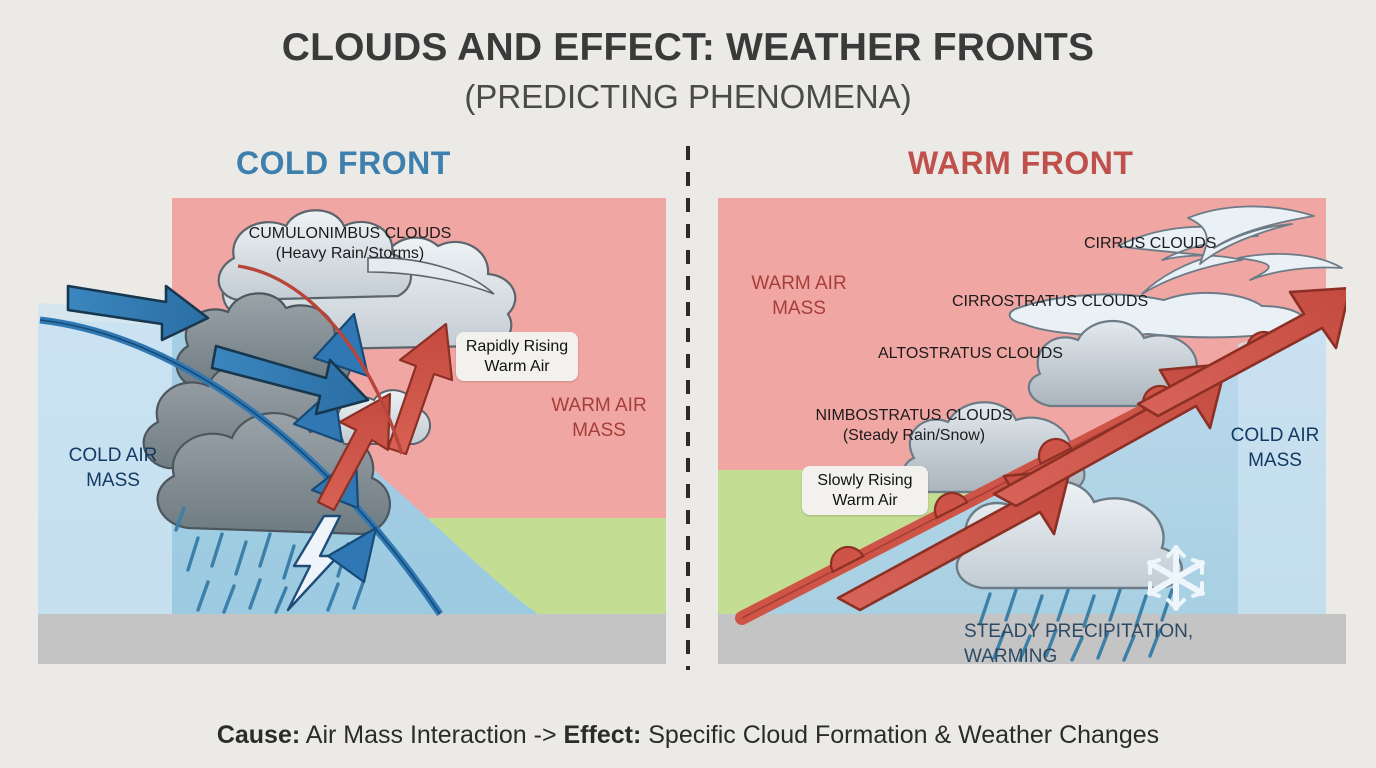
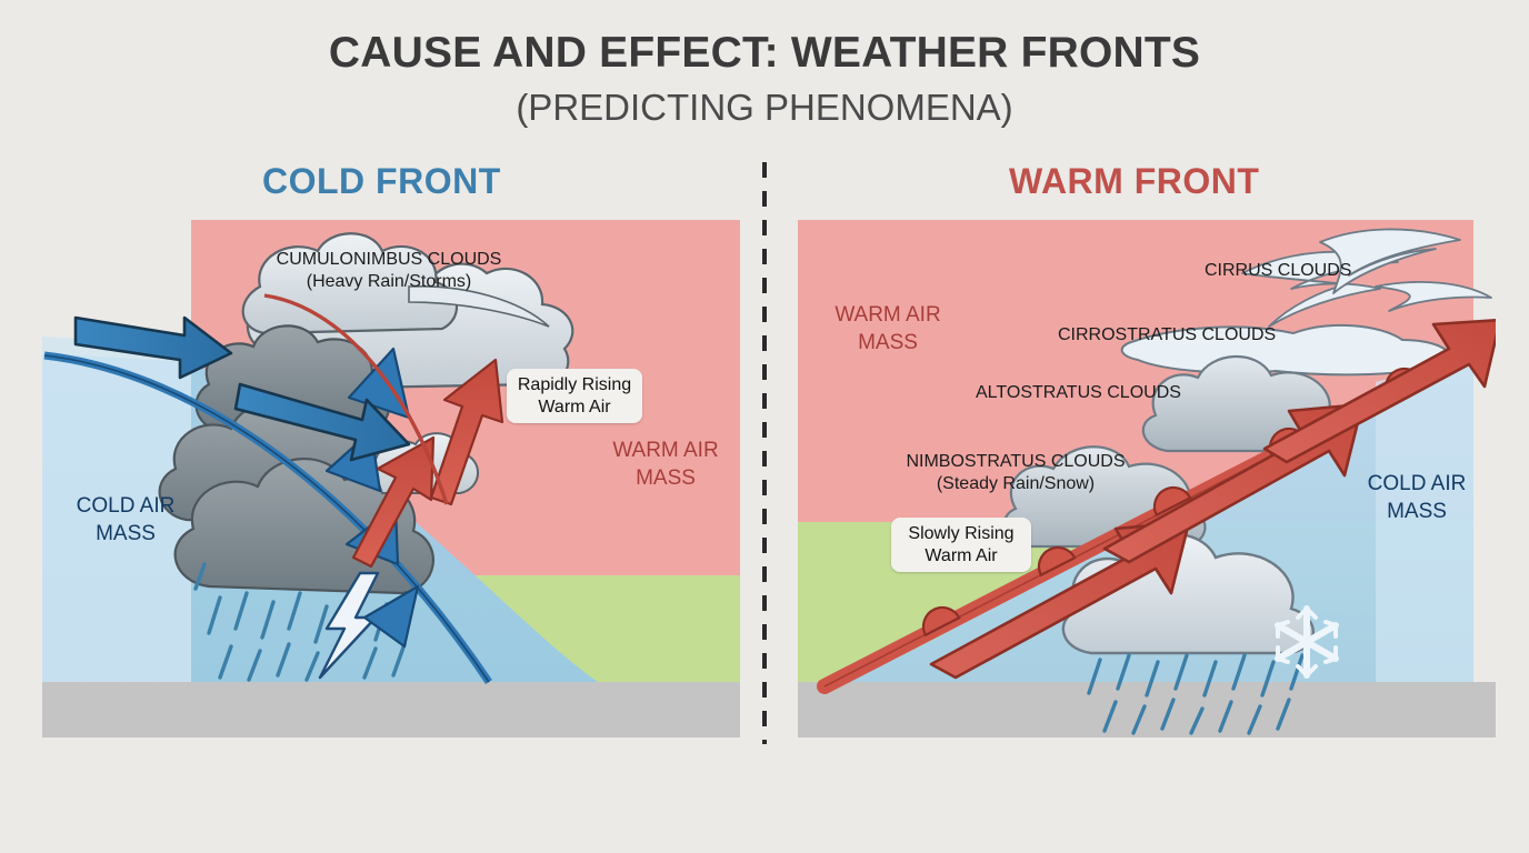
- CLOUDS AND EFFECT: WEATHER FRONTS
+ CAUSE AND EFFECT: WEATHER FRONTS
  (PREDICTING PHENOMENA)
  COLD FRONT
  WARM FRONT
  CUMULONIMBUS CLOUDS
  (Heavy Rain/Storms)
  Rapidly Rising
  Warm Air
  WARM AIR
  MASS
  COLD AIR
  MASS
  CIRRUS CLOUDS
  CIRROSTRATUS CLOUDS
  ALTOSTRATUS CLOUDS
  NIMBOSTRATUS CLOUDS
  (Steady Rain/Snow)
  Slowly Rising
  Warm Air
  WARM AIR
  MASS
  COLD AIR
  MASS
- STEADY PRECIPITATION,
- WARMING
- Cause: Air Mass Interaction -> Effect: Specific Cloud Formation & Weather Changes
